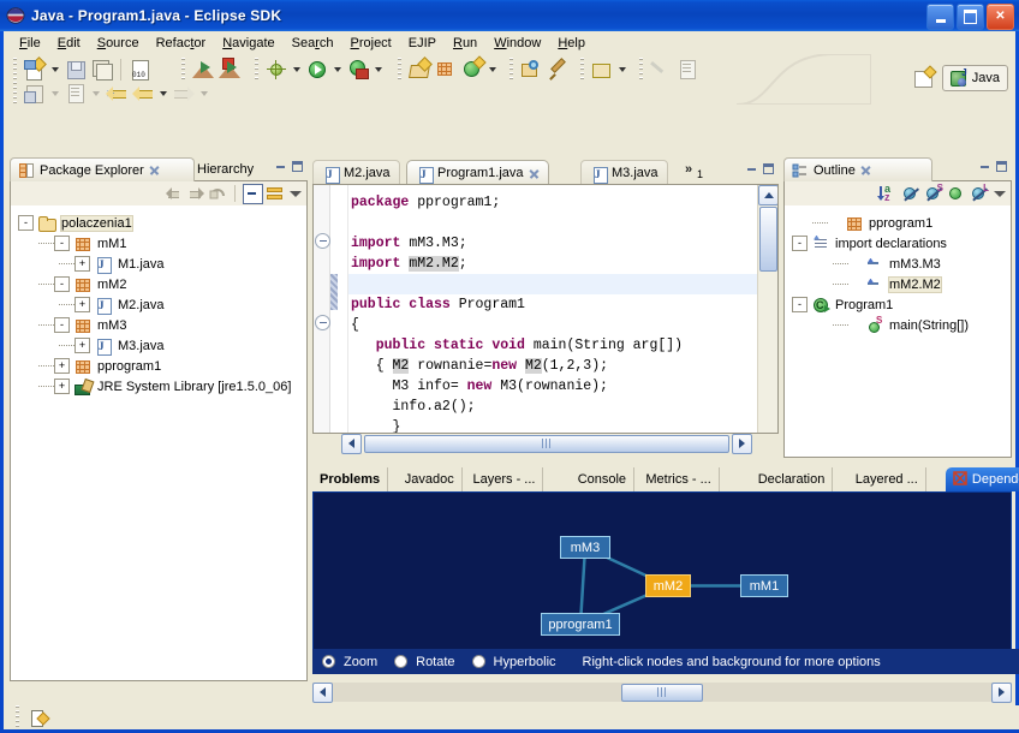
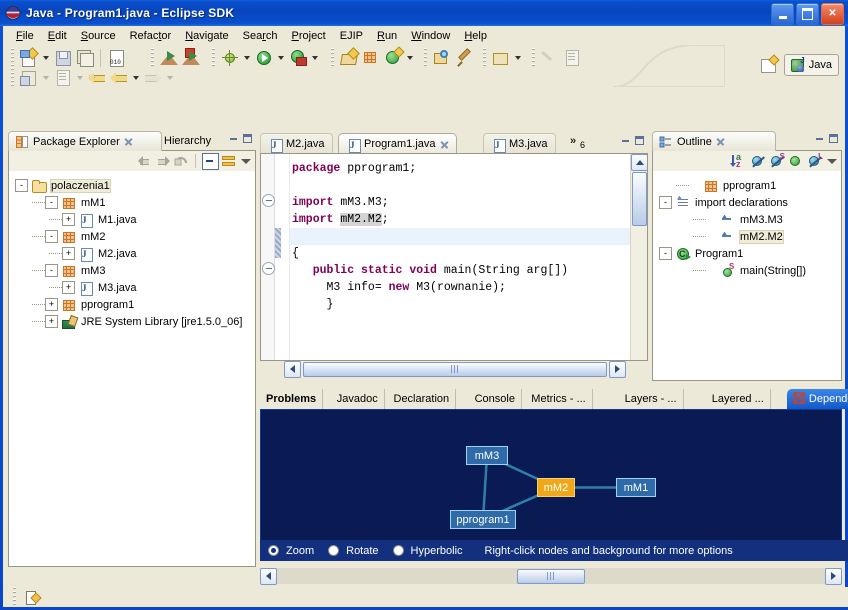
  Java - Program1.java - Eclipse SDK
  ✕
  File
  Edit
  Source
  Refactor
  Navigate
  Search
  Project
  EJIP
  Run
  Window
  Help
  J
  Java
  Package Explorer
  Hierarchy
  -
  polaczenia1
  -
  mM1
  +
  M1.java
  -
  mM2
  +
  M2.java
  -
  mM3
  +
  M3.java
  +
  pprogram1
  +
  JRE System Library [jre1.5.0_06]
  M2.java
  Program1.java
  M3.java
  »
- 1
+ 6
  package pprogram1;
  import mM3.M3;
  import mM2.M2;
- public class Program1
  {
  public static void main(String arg[])
- { M2 rownanie=new M2(1,2,3);
  M3 info= new M3(rownanie);
- info.a2();
  }
  Outline
  S
  L
  pprogram1
  -
  import declarations
  mM3.M3
  mM2.M2
  -
  Program1
  main(String[])
  Problems
  Javadoc
- Layers - ...
+ Declaration
  Console
  Metrics - ...
- Declaration
+ Layers - ...
  Layered ...
  mM3
  mM2
  mM1
  pprogram1
  Zoom
  Rotate
  Hyperbolic
  Right-click nodes and background for more options
